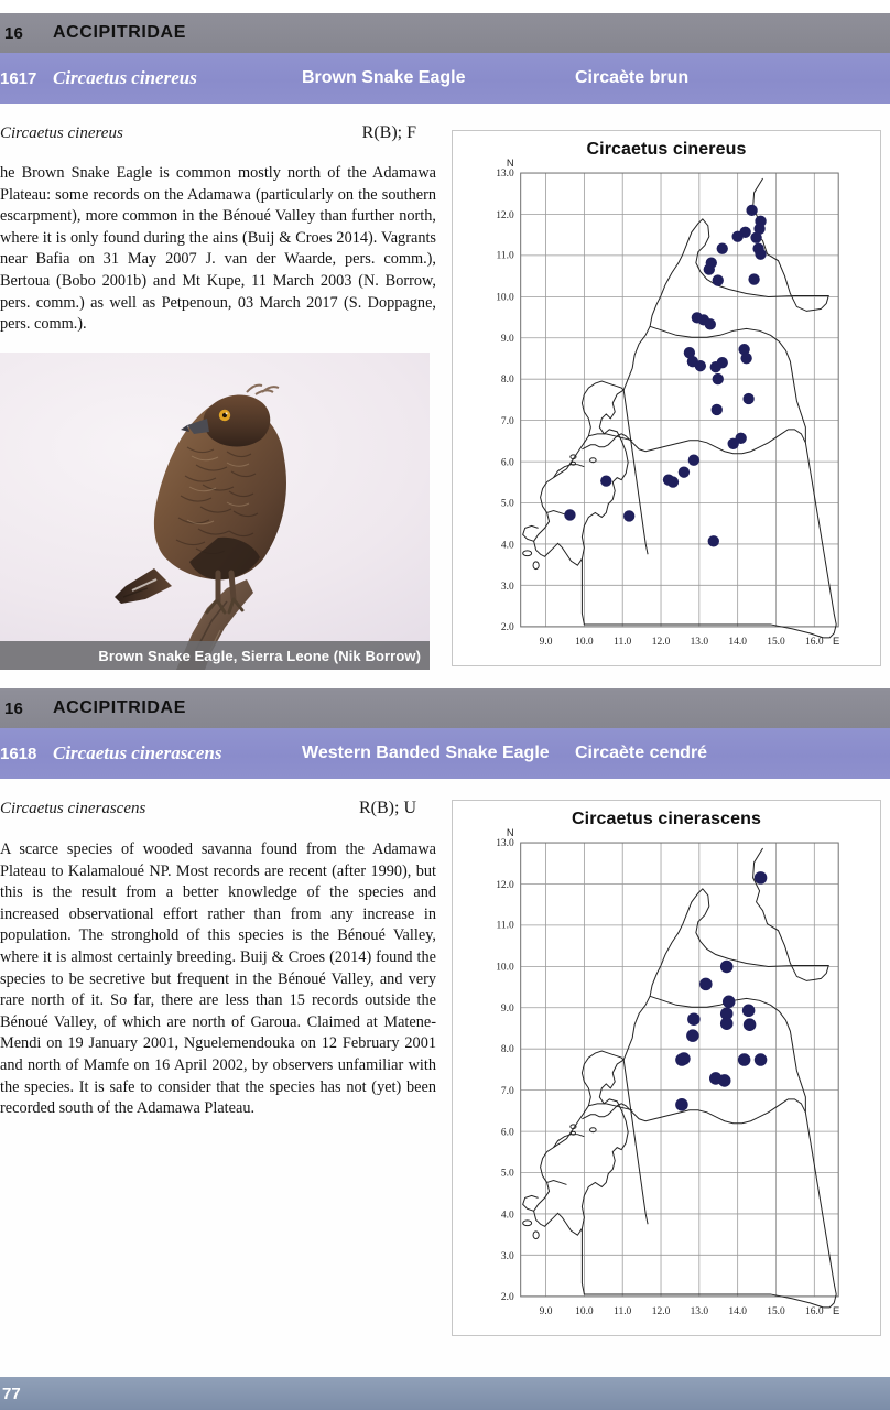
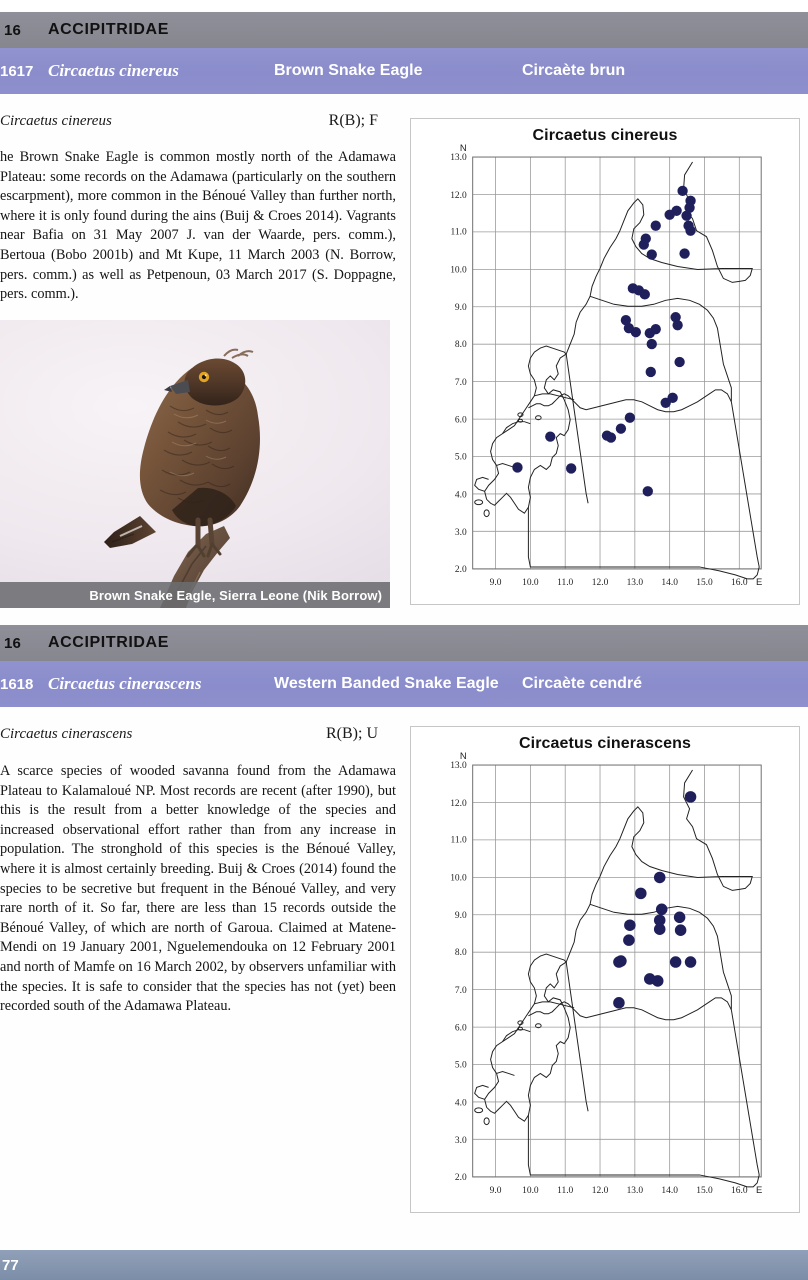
  16
  ACCIPITRIDAE
  1617
  Circaetus cinereus
  Brown Snake Eagle
  Circaète brun
  Circaetus cinereus
  R(B); F
  he Brown Snake Eagle is common mostly north of the Adamawa Plateau: some records on the Adamawa (particularly on the southern escarpment), more common in the Bénoué Valley than further north, where it is only found during the ains (Buij & Croes 2014). Vagrants near Bafia on 31 May 2007 J. van der Waarde, pers. comm.), Bertoua (Bobo 2001b) and Mt Kupe, 11 March 2003 (N. Borrow, pers. comm.) as well as Petpenoun, 03 March 2017 (S. Doppagne, pers. comm.).
  Brown Snake Eagle, Sierra Leone (Nik Borrow)
  Circaetus cinereus
  N
  13.0
  12.0
  11.0
  10.0
  9.0
  8.0
  7.0
  6.0
  5.0
  4.0
  3.0
  2.0
  9.0
  10.0
  11.0
  12.0
  13.0
  14.0
  15.0
  16.0
  E
  16
  ACCIPITRIDAE
  1618
  Circaetus cinerascens
  Western Banded Snake Eagle
  Circaète cendré
  Circaetus cinerascens
  R(B); U
- A scarce species of wooded savanna found from the Adamawa Plateau to Kalamaloué NP. Most records are recent (after 1990), but this is the result from a better knowledge of the species and increased observational effort rather than from any increase in population. The stronghold of this species is the Bénoué Valley, where it is almost certainly breeding. Buij & Croes (2014) found the species to be secretive but frequent in the Bénoué Valley, and very rare north of it. So far, there are less than 15 records outside the Bénoué Valley, of which are north of Garoua. Claimed at Matene-Mendi on 19 January 2001, Nguelemendouka on 12 February 2001 and north of Mamfe on 16 April 2002, by observers unfamiliar with the species. It is safe to consider that the species has not (yet) been recorded south of the Adamawa Plateau.
+ A scarce species of wooded savanna found from the Adamawa Plateau to Kalamaloué NP. Most records are recent (after 1990), but this is the result from a better knowledge of the species and increased observational effort rather than from any increase in population. The stronghold of this species is the Bénoué Valley, where it is almost certainly breeding. Buij & Croes (2014) found the species to be secretive but frequent in the Bénoué Valley, and very rare north of it. So far, there are less than 15 records outside the Bénoué Valley, of which are north of Garoua. Claimed at Matene-Mendi on 19 January 2001, Nguelemendouka on 12 February 2001 and north of Mamfe on 16 March 2002, by observers unfamiliar with the species. It is safe to consider that the species has not (yet) been recorded south of the Adamawa Plateau.
  Circaetus cinerascens
  N
  13.0
  12.0
  11.0
  10.0
  9.0
  8.0
  7.0
  6.0
  5.0
  4.0
  3.0
  2.0
  9.0
  10.0
  11.0
  12.0
  13.0
  14.0
  15.0
  16.0
  E
  77
